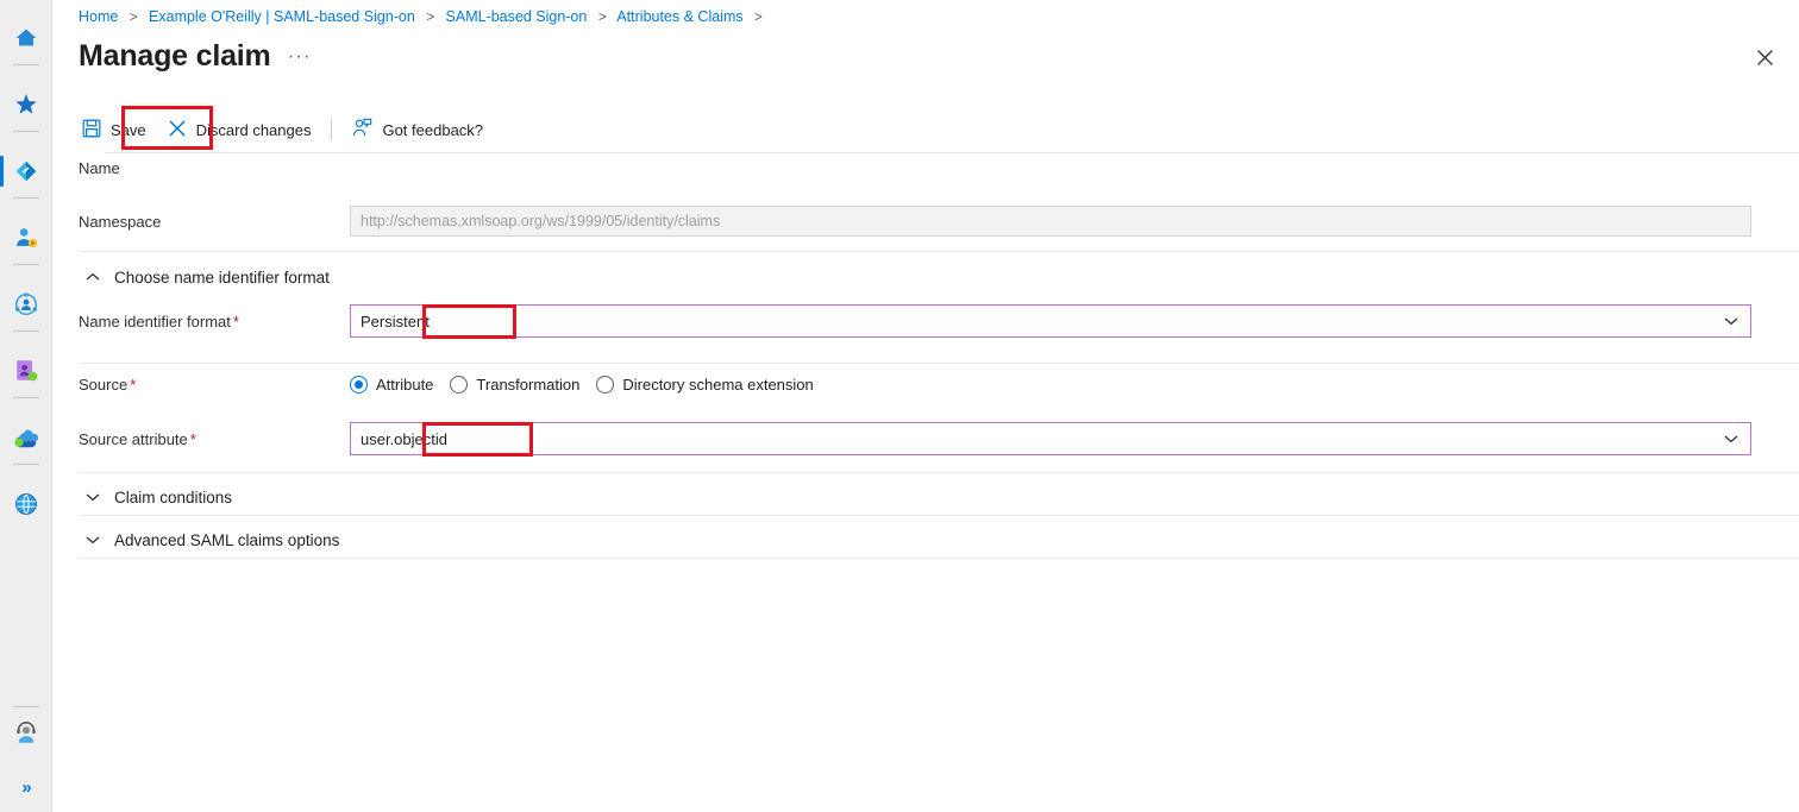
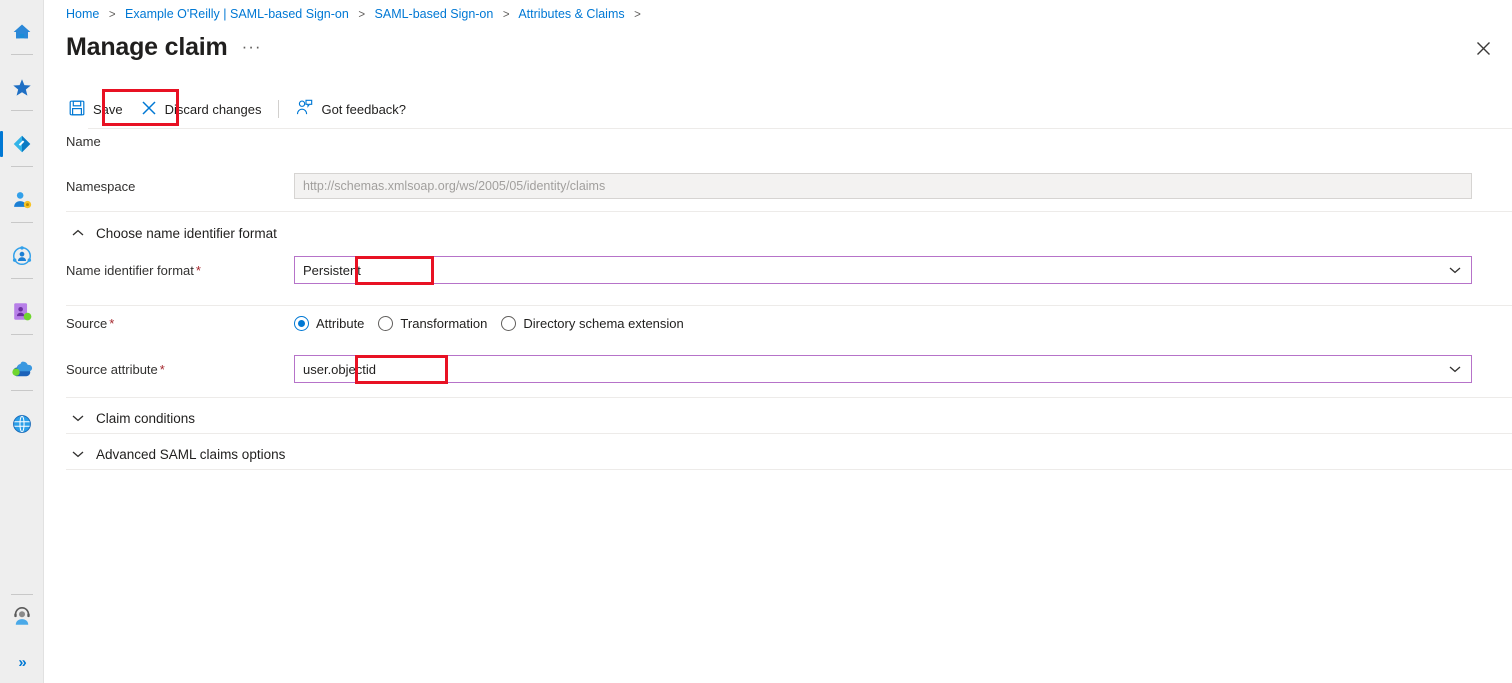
  »
  Home > Example O'Reilly | SAML-based Sign-on > SAML-based Sign-on > Attributes & Claims >
  Manage claim
  ···
  Save
  Discard changes
  Got feedback?
  Name
  Namespace
- http://schemas.xmlsoap.org/ws/1999/05/identity/claims
+ http://schemas.xmlsoap.org/ws/2005/05/identity/claims
  Choose name identifier format
  Name identifier format *
  Persistent
  Source *
  Attribute
  Transformation
  Directory schema extension
  Source attribute *
  user.objectid
  Claim conditions
  Advanced SAML claims options
